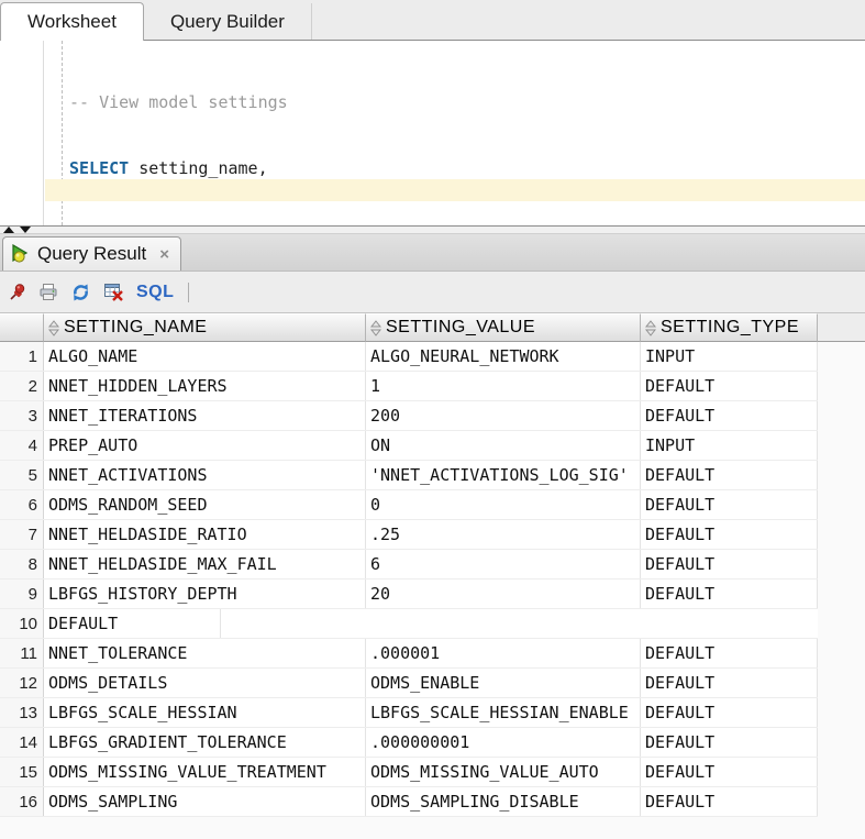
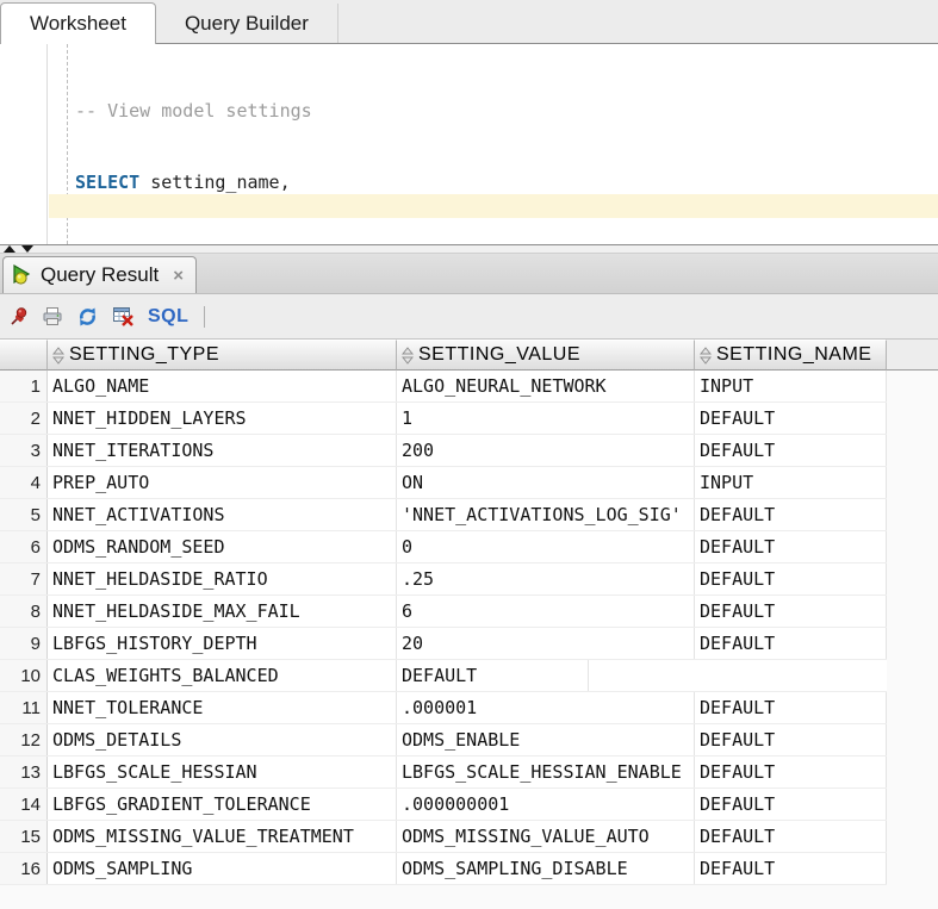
  Worksheet
  Query Builder
  -- View model settings
  SELECT setting_name,
  Query Result
  ×
  SQL
- SETTING_NAME
+ SETTING_TYPE
  SETTING_VALUE
- SETTING_TYPE
+ SETTING_NAME
  1
  ALGO_NAME
  ALGO_NEURAL_NETWORK
  INPUT
  2
  NNET_HIDDEN_LAYERS
  1
  DEFAULT
  3
  NNET_ITERATIONS
  200
  DEFAULT
  4
  PREP_AUTO
  ON
  INPUT
  5
  NNET_ACTIVATIONS
  'NNET_ACTIVATIONS_LOG_SIG'
  DEFAULT
  6
  ODMS_RANDOM_SEED
  0
  DEFAULT
  7
  NNET_HELDASIDE_RATIO
  .25
  DEFAULT
  8
  NNET_HELDASIDE_MAX_FAIL
  6
  DEFAULT
  9
  LBFGS_HISTORY_DEPTH
  20
  DEFAULT
  10
+ CLAS_WEIGHTS_BALANCED
  DEFAULT
  11
  NNET_TOLERANCE
  .000001
  DEFAULT
  12
  ODMS_DETAILS
  ODMS_ENABLE
  DEFAULT
  13
  LBFGS_SCALE_HESSIAN
  LBFGS_SCALE_HESSIAN_ENABLE
  DEFAULT
  14
  LBFGS_GRADIENT_TOLERANCE
  .000000001
  DEFAULT
  15
  ODMS_MISSING_VALUE_TREATMENT
  ODMS_MISSING_VALUE_AUTO
  DEFAULT
  16
  ODMS_SAMPLING
  ODMS_SAMPLING_DISABLE
  DEFAULT
